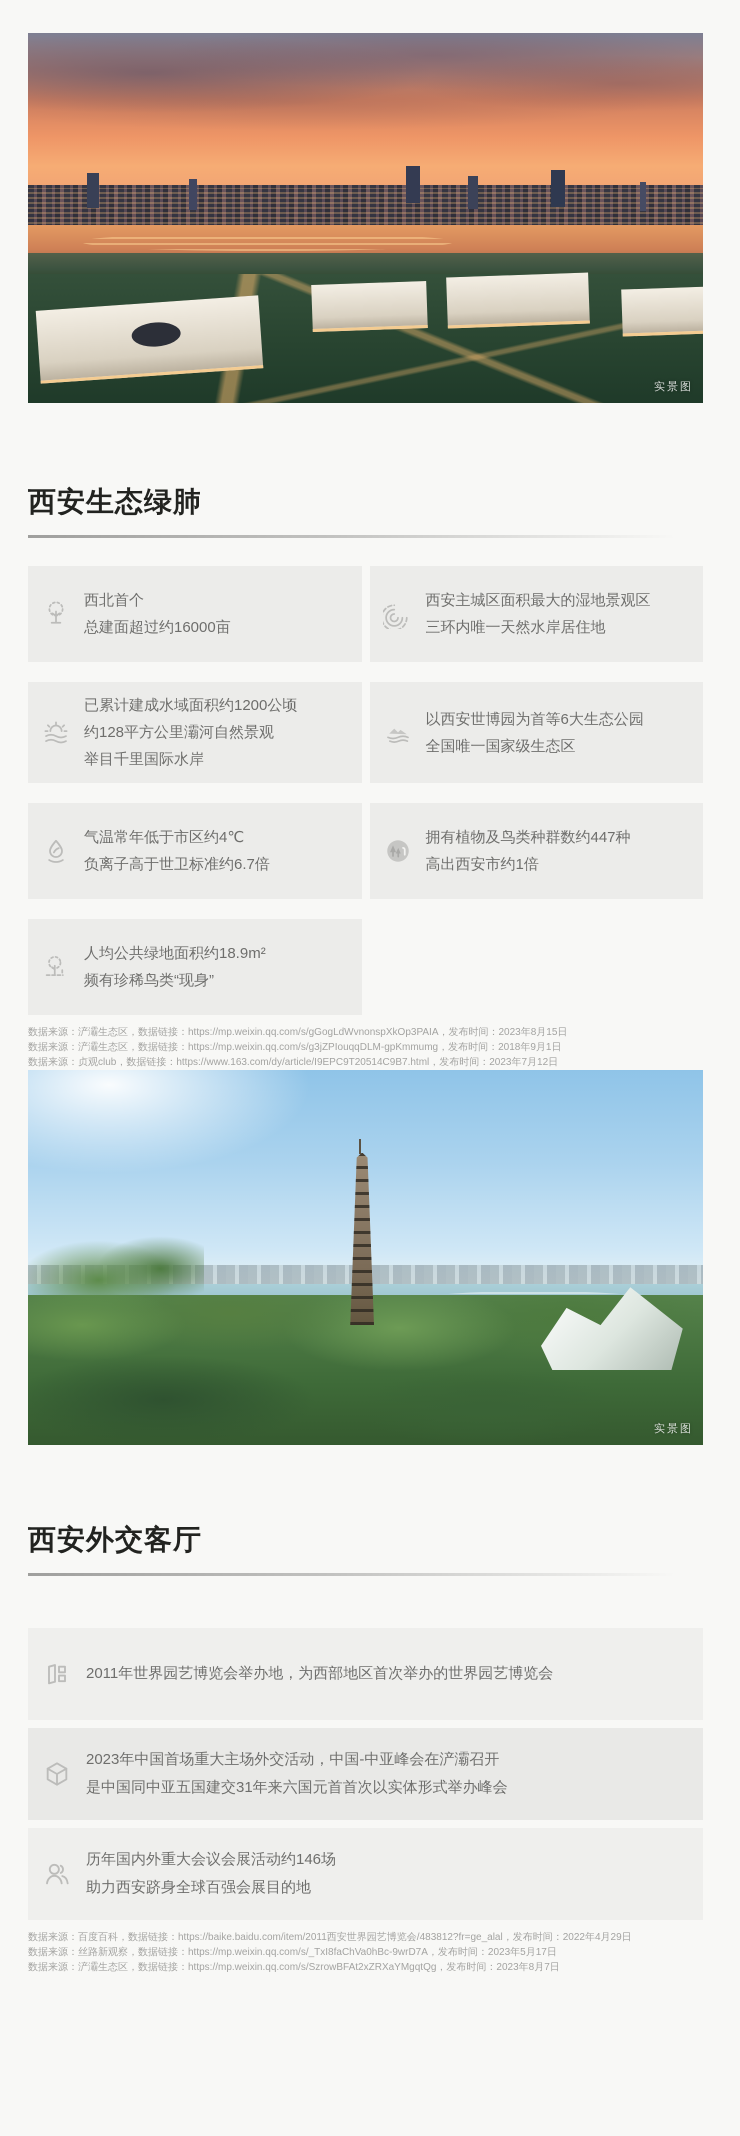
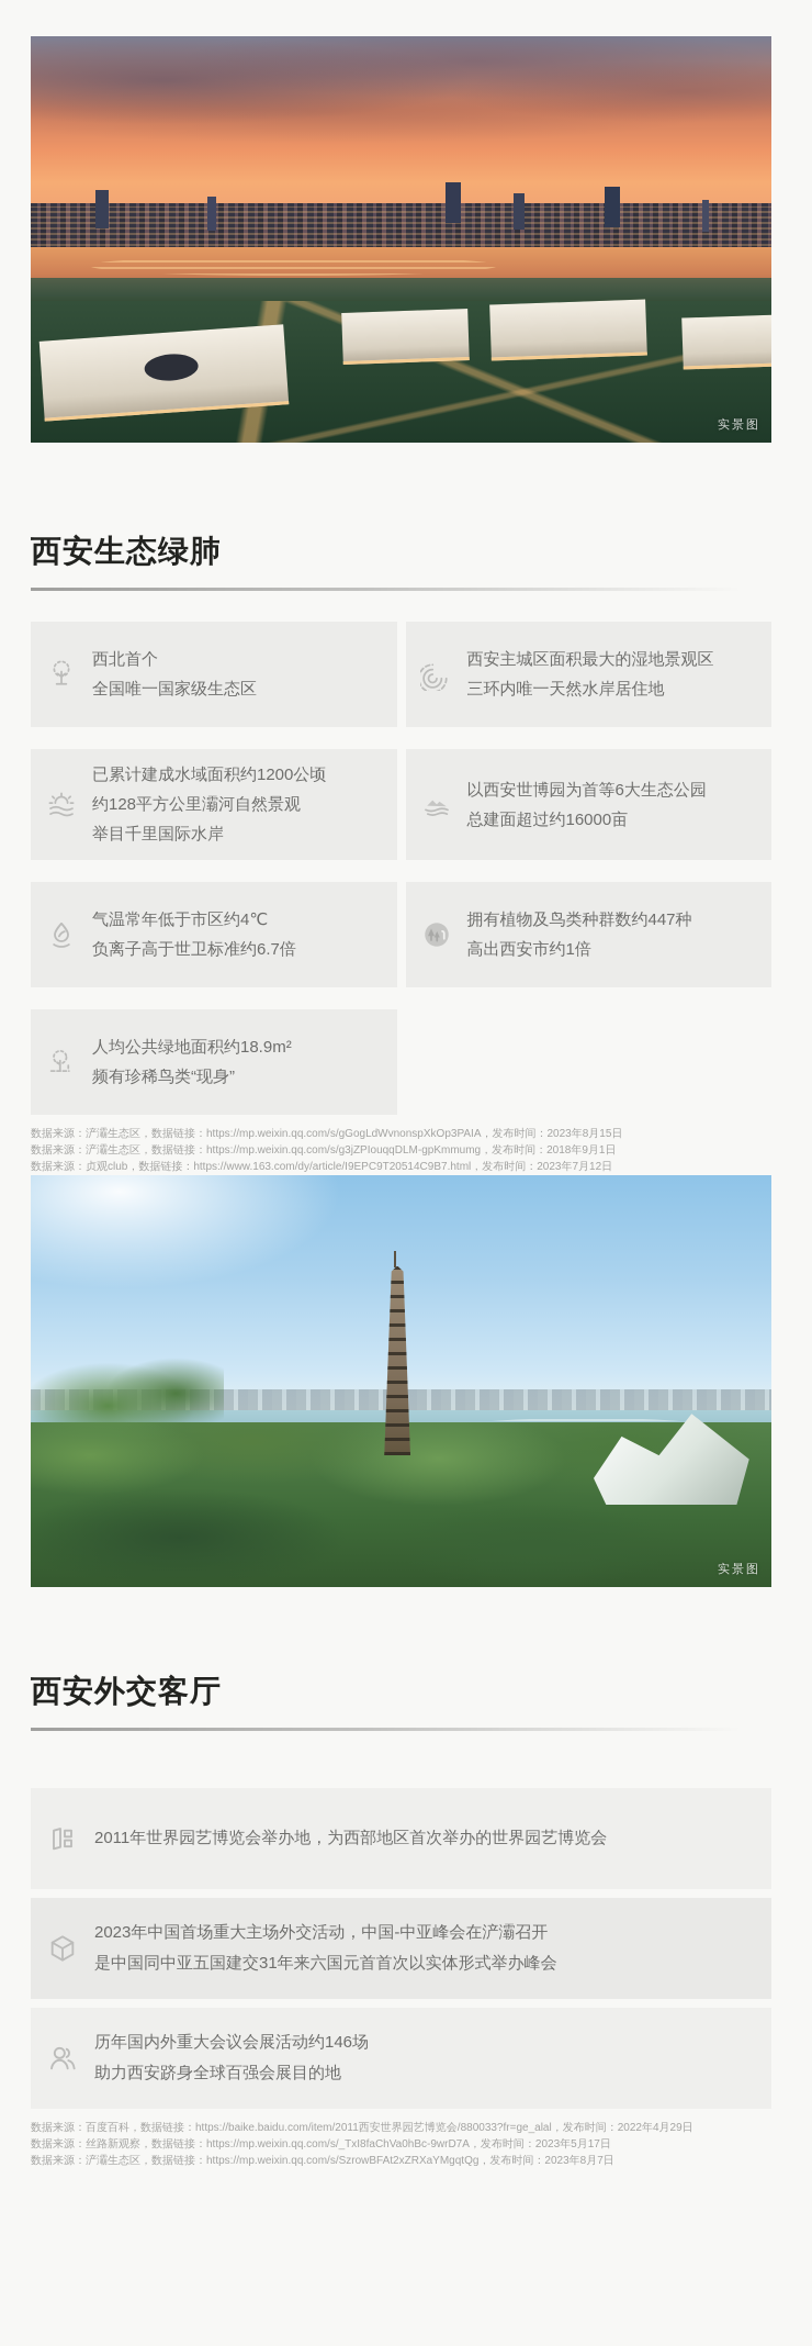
  实景图
  西安生态绿肺
  西北首个
- 总建面超过约16000亩
+ 全国唯一国家级生态区
  西安主城区面积最大的湿地景观区
  三环内唯一天然水岸居住地
  已累计建成水域面积约1200公顷
  约128平方公里灞河自然景观
  举目千里国际水岸
  以西安世博园为首等6大生态公园
- 全国唯一国家级生态区
+ 总建面超过约16000亩
  气温常年低于市区约4℃
  负离子高于世卫标准约6.7倍
  拥有植物及鸟类种群数约447种
  高出西安市约1倍
  人均公共绿地面积约18.9m²
  频有珍稀鸟类“现身”
  数据来源：浐灞生态区，数据链接：https://mp.weixin.qq.com/s/gGogLdWvnonspXkOp3PAIA，发布时间：2023年8月15日
  数据来源：浐灞生态区，数据链接：https://mp.weixin.qq.com/s/g3jZPIouqqDLM-gpKmmumg，发布时间：2018年9月1日
  数据来源：贞观club，数据链接：https://www.163.com/dy/article/I9EPC9T20514C9B7.html，发布时间：2023年7月12日
  实景图
  西安外交客厅
  2011年世界园艺博览会举办地，为西部地区首次举办的世界园艺博览会
  2023年中国首场重大主场外交活动，中国-中亚峰会在浐灞召开
  是中国同中亚五国建交31年来六国元首首次以实体形式举办峰会
  历年国内外重大会议会展活动约146场
  助力西安跻身全球百强会展目的地
- 数据来源：百度百科，数据链接：https://baike.baidu.com/item/2011西安世界园艺博览会/483812?fr=ge_alal，发布时间：2022年4月29日
+ 数据来源：百度百科，数据链接：https://baike.baidu.com/item/2011西安世界园艺博览会/880033?fr=ge_alal，发布时间：2022年4月29日
  数据来源：丝路新观察，数据链接：https://mp.weixin.qq.com/s/_TxI8faChVa0hBc-9wrD7A，发布时间：2023年5月17日
  数据来源：浐灞生态区，数据链接：https://mp.weixin.qq.com/s/SzrowBFAt2xZRXaYMgqtQg，发布时间：2023年8月7日
